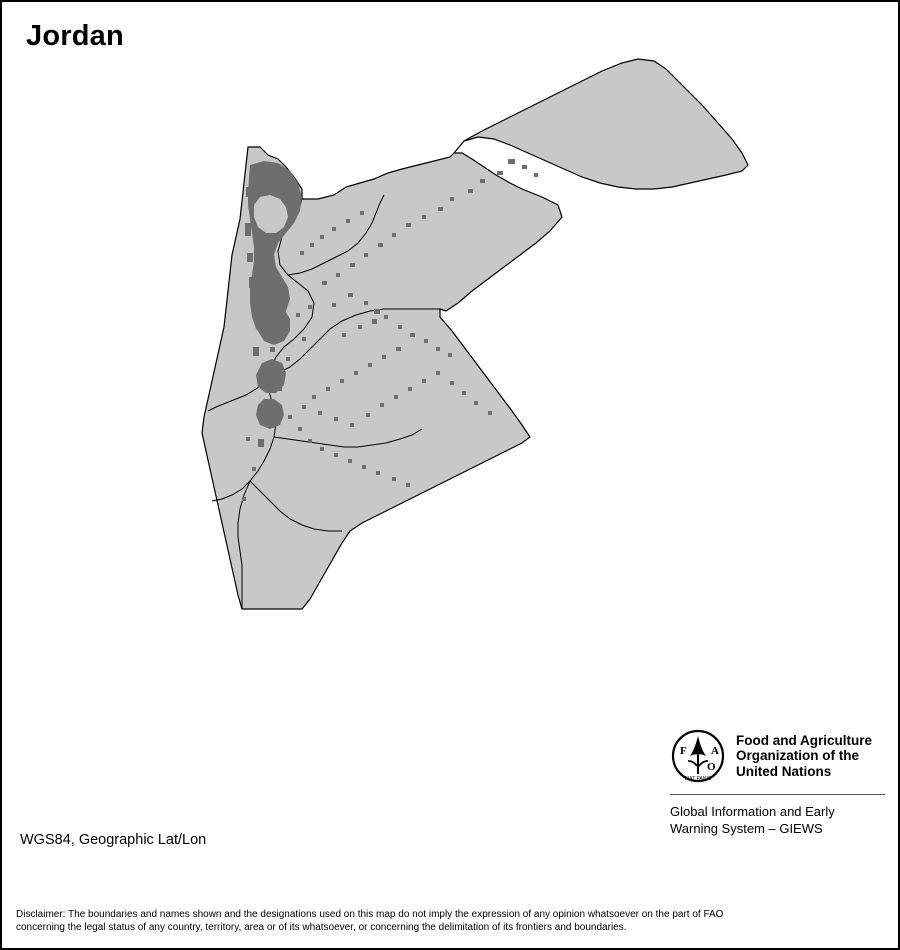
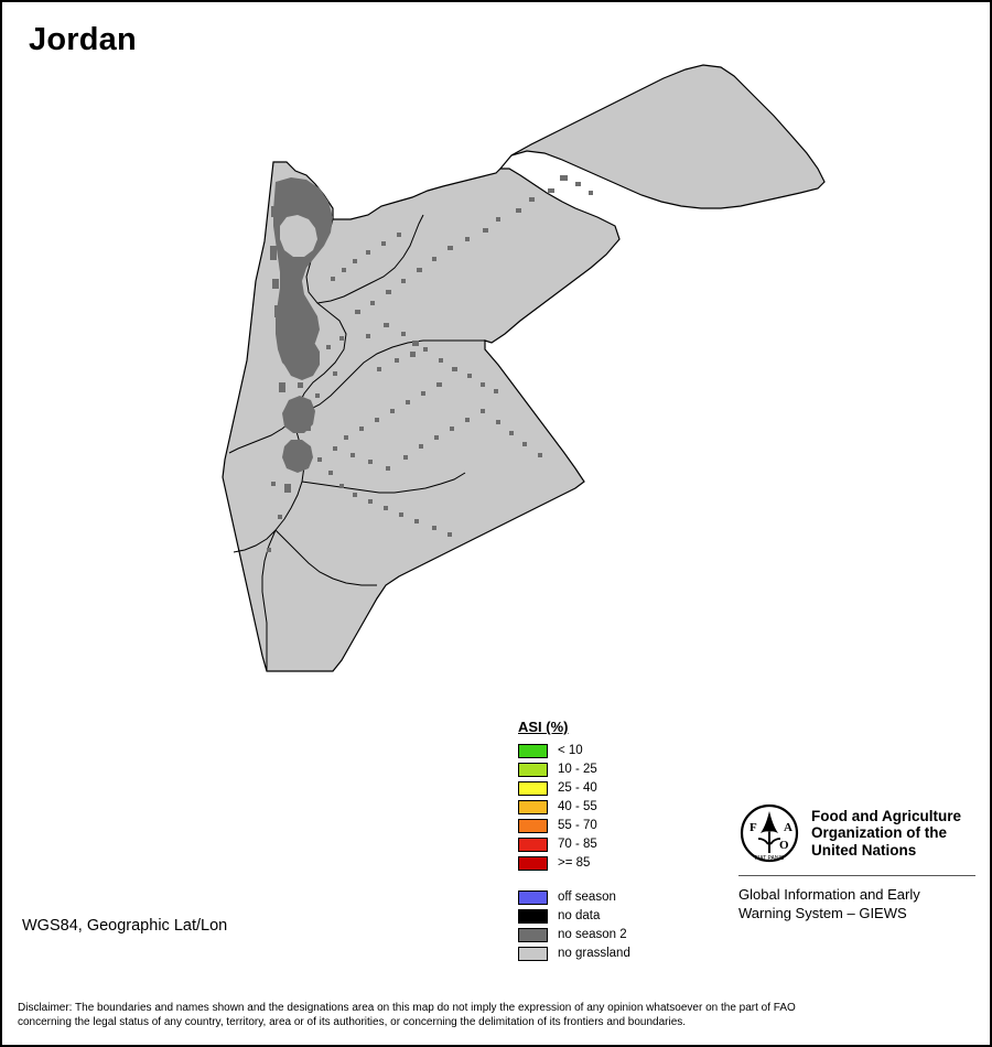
  Jordan
  WGS84, Geographic Lat/Lon
+ ASI (%)
+ < 10
+ 10 - 25
+ 25 - 40
+ 40 - 55
+ 55 - 70
+ 70 - 85
+ >= 85
+ off season
+ no data
+ no season 2
+ no grassland
  F
  A
  O
  Food and Agriculture
  Organization of the
  United Nations
  Global Information and Early
  Warning System – GIEWS
- Disclaimer: The boundaries and names shown and the designations used on this map do not imply the expression of any opinion whatsoever on the part of FAO
+ Disclaimer: The boundaries and names shown and the designations area on this map do not imply the expression of any opinion whatsoever on the part of FAO
- concerning the legal status of any country, territory, area or of its whatsoever, or concerning the delimitation of its frontiers and boundaries.
+ concerning the legal status of any country, territory, area or of its authorities, or concerning the delimitation of its frontiers and boundaries.
